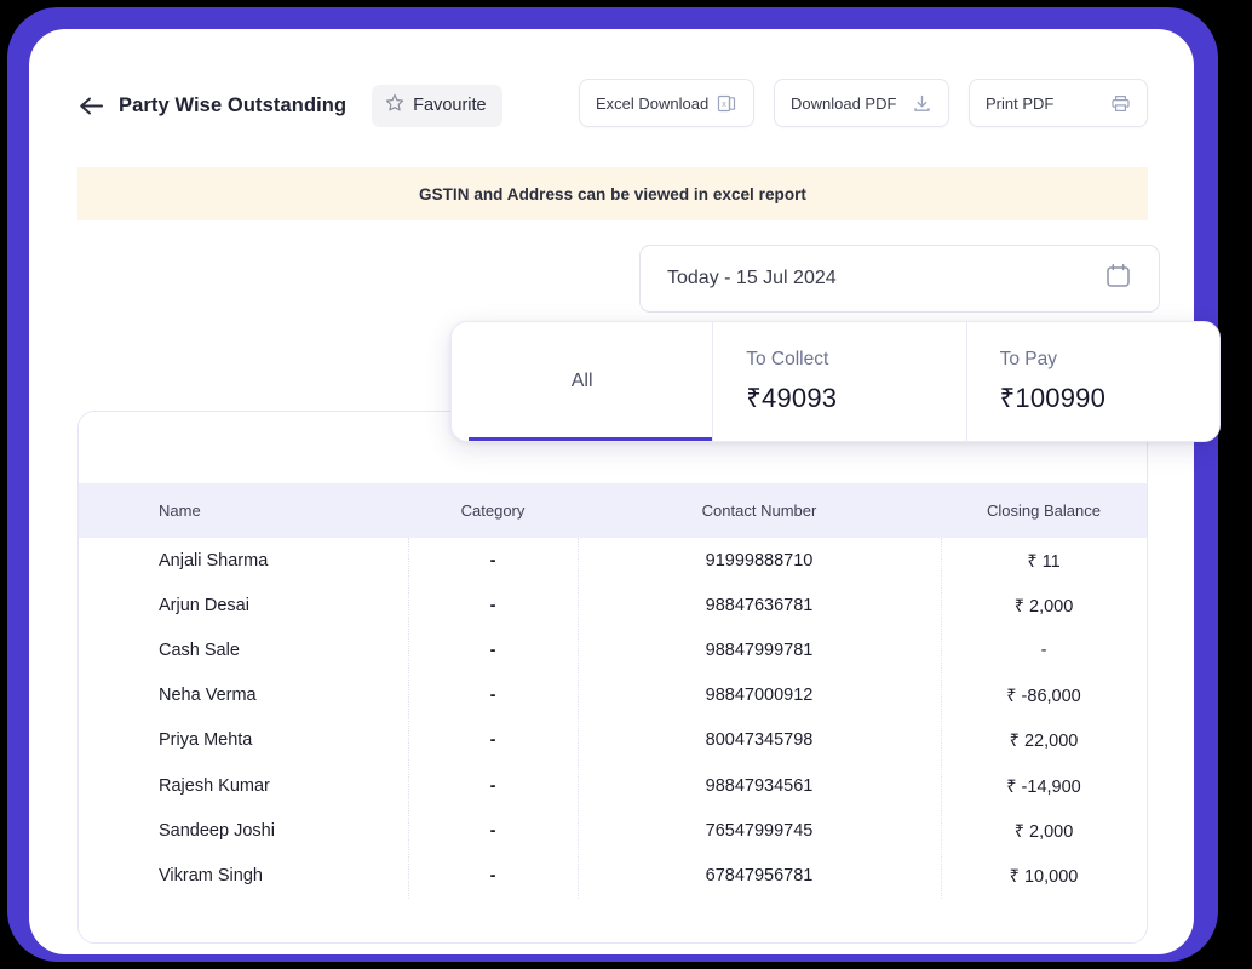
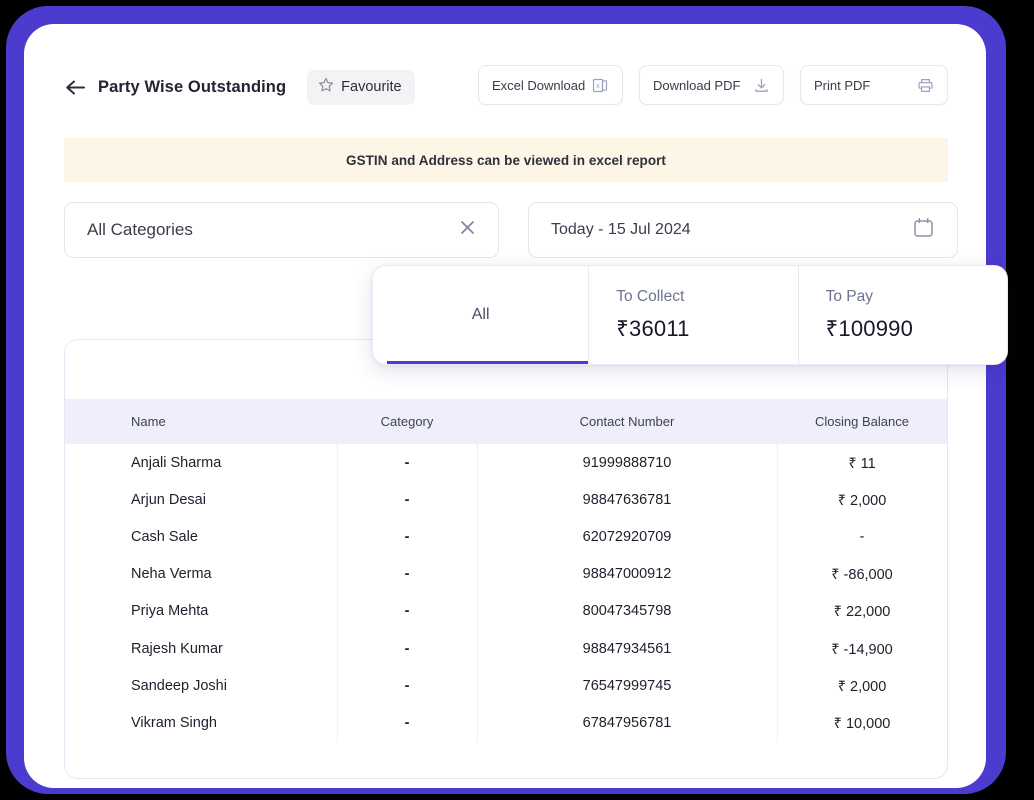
  Party Wise Outstanding
  Favourite
  Excel Download
  Download PDF
  Print PDF
  GSTIN and Address can be viewed in excel report
+ All Categories
  Today - 15 Jul 2024
  Name
  Category
  Contact Number
  Closing Balance
  Anjali Sharma
  -
  91999888710
  ₹ 11
  Arjun Desai
  -
  98847636781
  ₹ 2,000
  Cash Sale
  -
- 98847999781
+ 62072920709
  -
  Neha Verma
  -
  98847000912
  ₹ -86,000
  Priya Mehta
  -
  80047345798
  ₹ 22,000
  Rajesh Kumar
  -
  98847934561
  ₹ -14,900
  Sandeep Joshi
  -
  76547999745
  ₹ 2,000
  Vikram Singh
  -
  67847956781
  ₹ 10,000
  All
  To Collect
- ₹49093
+ ₹36011
  To Pay
  ₹100990
